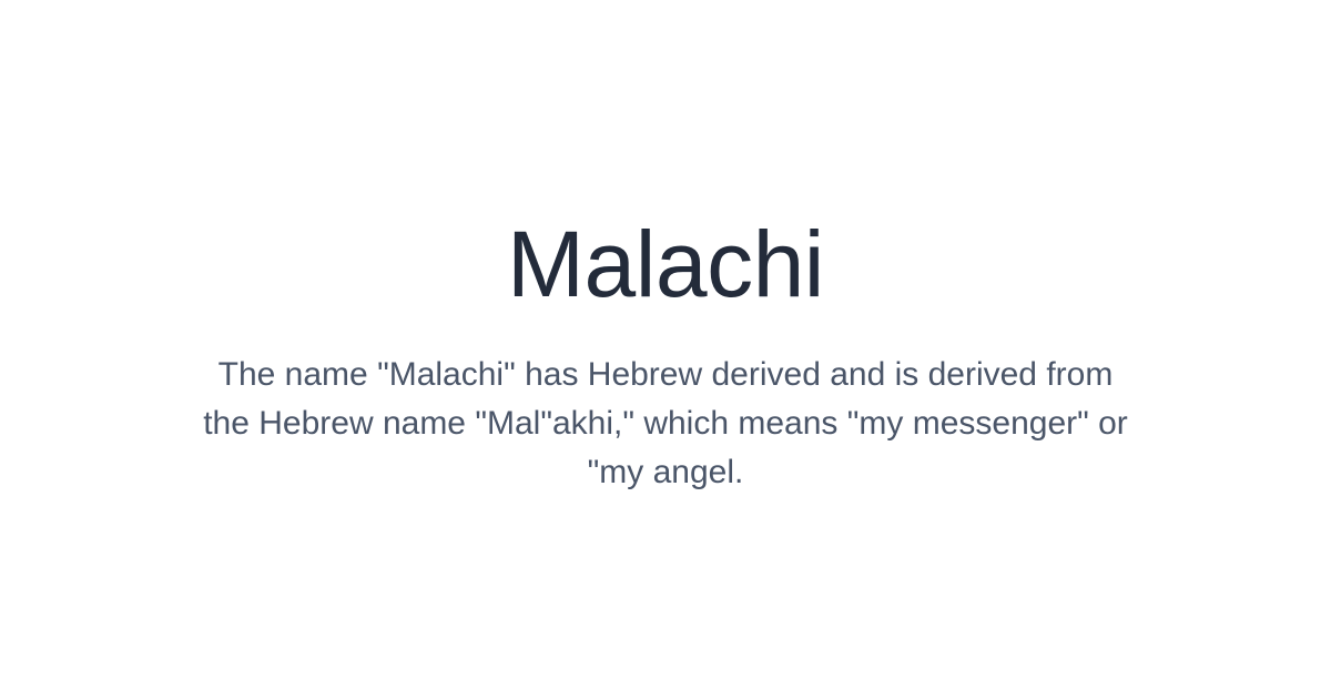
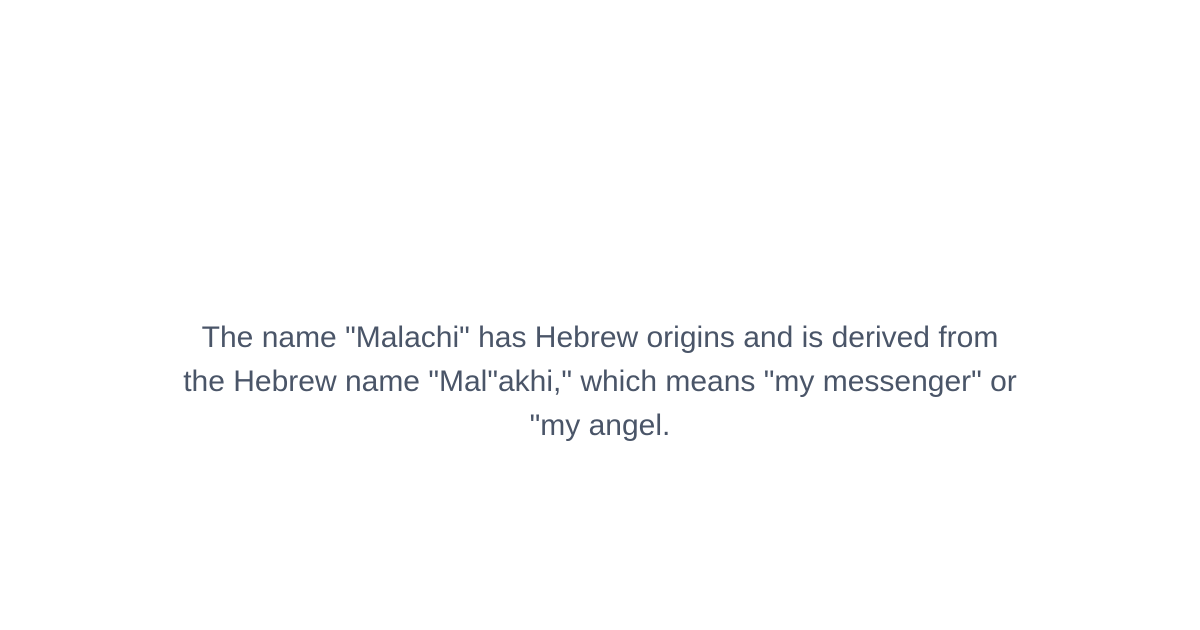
- Malachi
- The name "Malachi" has Hebrew derived and is derived from the Hebrew name "Mal"akhi," which means "my messenger" or "my angel.
+ The name "Malachi" has Hebrew origins and is derived from the Hebrew name "Mal"akhi," which means "my messenger" or "my angel.
